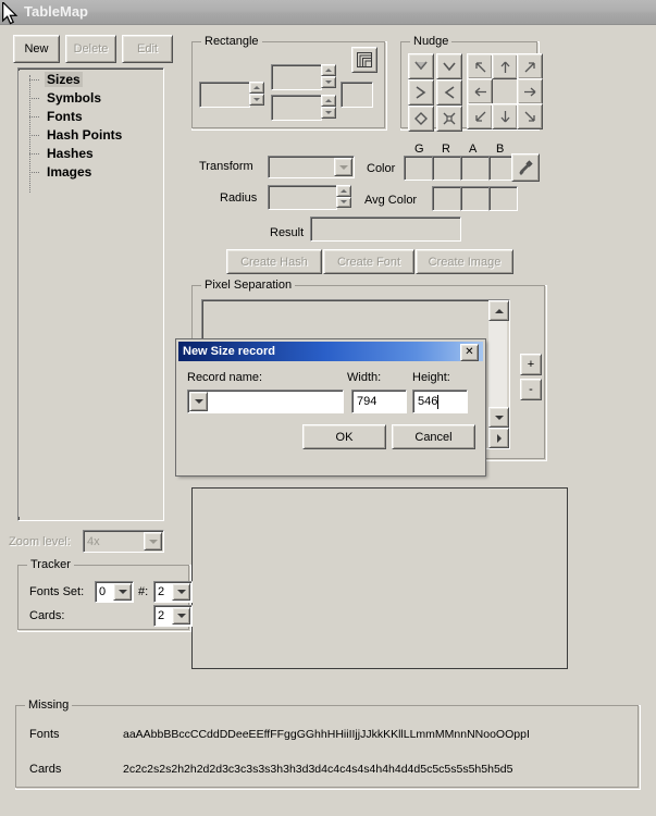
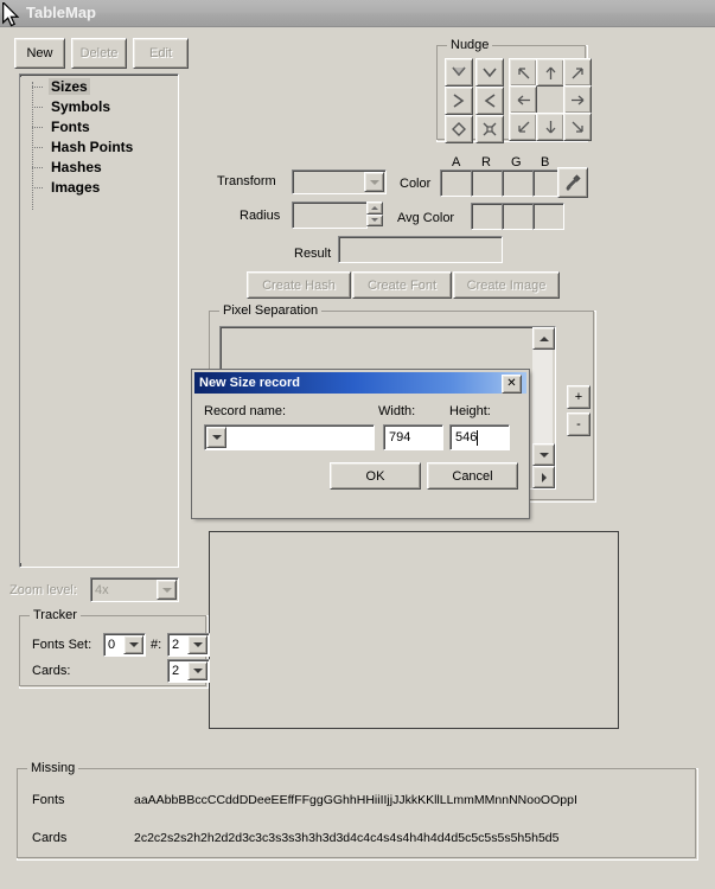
  TableMap
  New
  Delete
  Edit
  Sizes
  Symbols
  Fonts
  Hash Points
  Hashes
  Images
- Rectangle
  Nudge
  Transform
  Radius
  Result
- G
+ A
  R
- A
+ G
  B
  Color
  Avg Color
  Create Hash
  Create Font
  Create Image
  Pixel Separation
  +
  -
  Zoom level:
  4x
  Tracker
  Fonts Set:
  0
  #:
  2
  Cards:
  2
  Missing
  Fonts
  aaAAbbBBccCCddDDeeEEffFFggGGhhHHiiIIjjJJkkKKllLLmmMMnnNNooOOppI
  Cards
  2c2c2s2s2h2h2d2d3c3c3s3s3h3h3d3d4c4c4s4s4h4h4d4d5c5c5s5s5h5h5d5
  New Size record
  ✕
  Record name:
  Width:
  Height:
  794
  546
  OK
  Cancel
